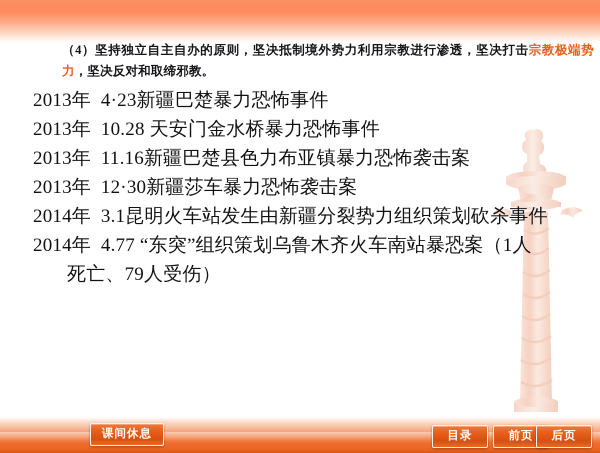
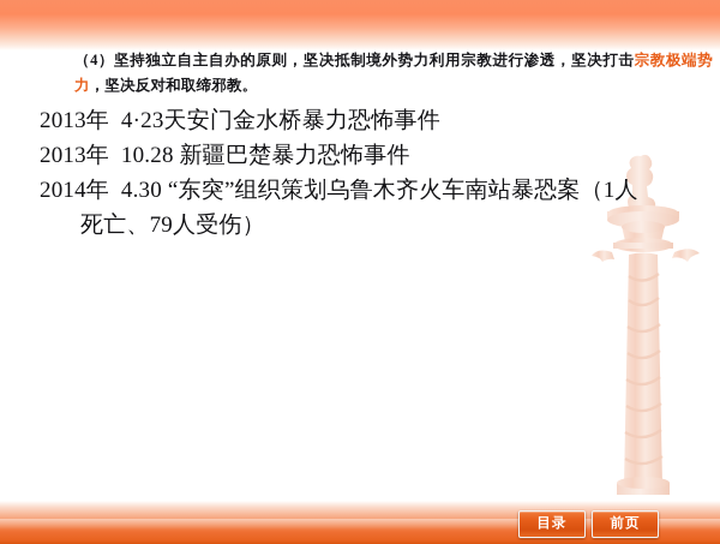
  （4）坚持独立自主自办的原则，坚决抵制境外势力利用宗教进行渗透，坚决打击宗教极端势力，坚决反对和取缔邪教。
- 2013年 4·23新疆巴楚暴力恐怖事件
+ 2013年 4·23天安门金水桥暴力恐怖事件
- 2013年 10.28 天安门金水桥暴力恐怖事件
+ 2013年 10.28 新疆巴楚暴力恐怖事件
- 2013年 11.16新疆巴楚县色力布亚镇暴力恐怖袭击案
- 2013年 12·30新疆莎车暴力恐怖袭击案
- 2014年 3.1昆明火车站发生由新疆分裂势力组织策划砍杀事件
- 2014年 4.77 “东突”组织策划乌鲁木齐火车南站暴恐案（1人
+ 2014年 4.30 “东突”组织策划乌鲁木齐火车南站暴恐案（1人
  死亡、79人受伤）
- 课间休息
  目录
  前页
- 后页
